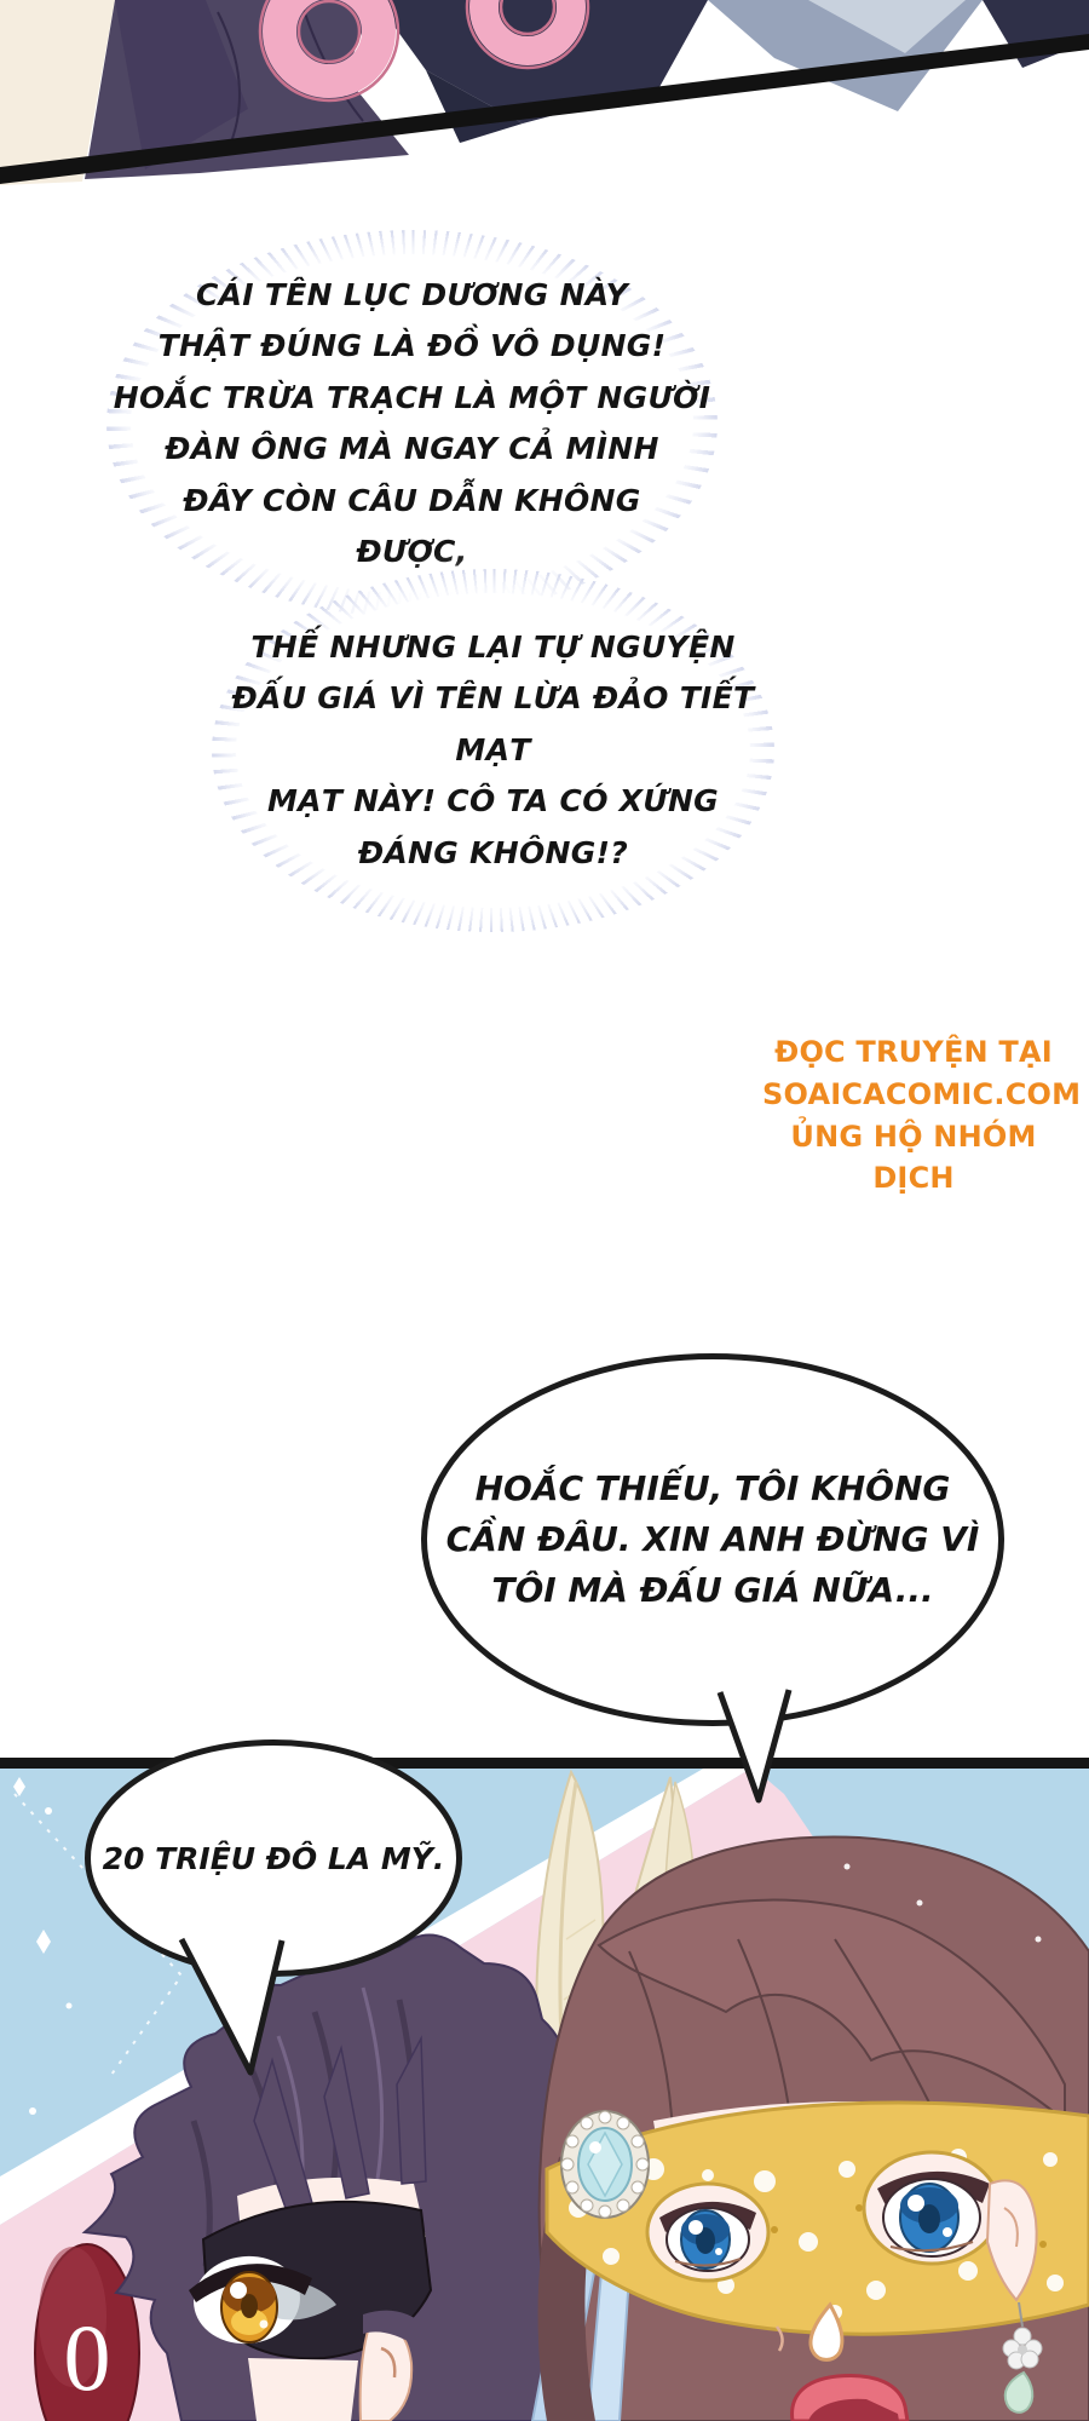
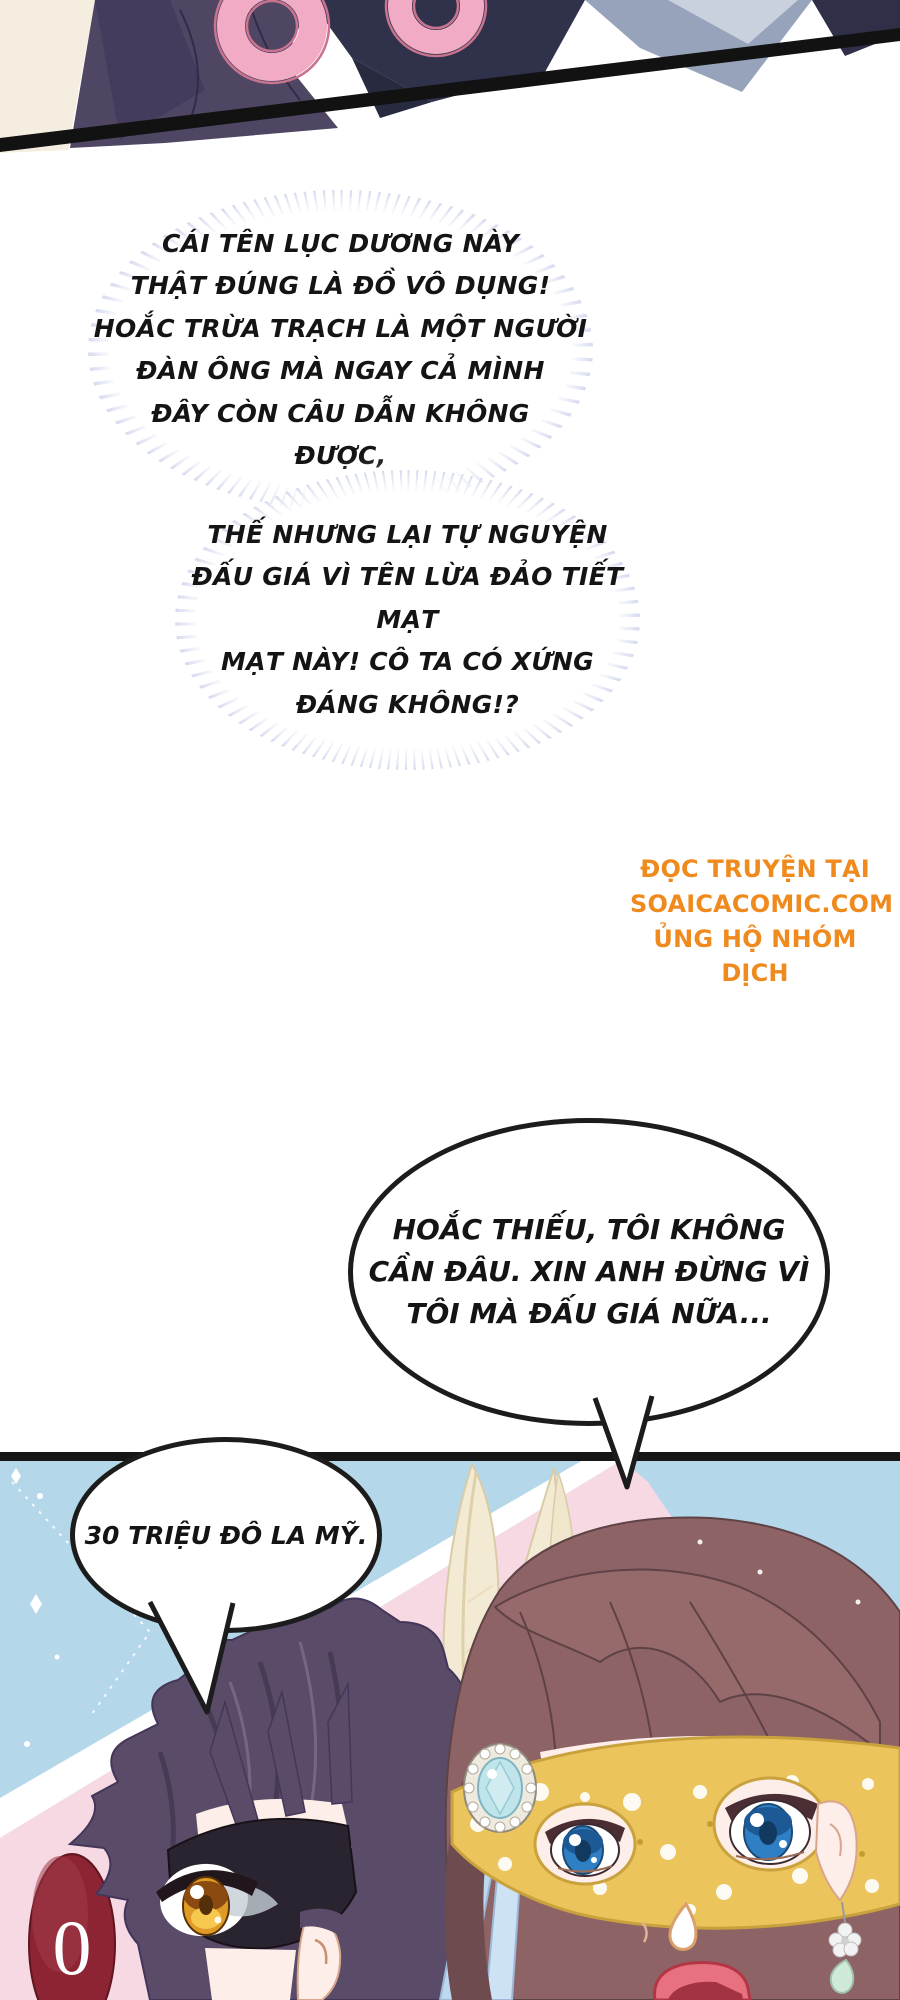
  CÁI TÊN LỤC DƯƠNG NÀY
  THẬT ĐÚNG LÀ ĐỒ VÔ DỤNG!
  HOẮC TRỪA TRẠCH LÀ MỘT NGƯỜI
  ĐÀN ÔNG MÀ NGAY CẢ MÌNH
  ĐÂY CÒN CÂU DẪN KHÔNG
  ĐƯỢC,
  THẾ NHƯNG LẠI TỰ NGUYỆN
  ĐẤU GIÁ VÌ TÊN LỪA ĐẢO TIẾT MẠT
  MẠT NÀY! CÔ TA CÓ XỨNG
  ĐÁNG KHÔNG!?
  ĐỌC TRUYỆN TẠI
  SOAICACOMIC.COM
  ỦNG HỘ NHÓM DỊCH
  HOẮC THIẾU, TÔI KHÔNG
  CẦN ĐÂU. XIN ANH ĐỪNG VÌ
  TÔI MÀ ĐẤU GIÁ NỮA...
  0
- 20 TRIỆU ĐÔ LA MỸ.
+ 30 TRIỆU ĐÔ LA MỸ.
